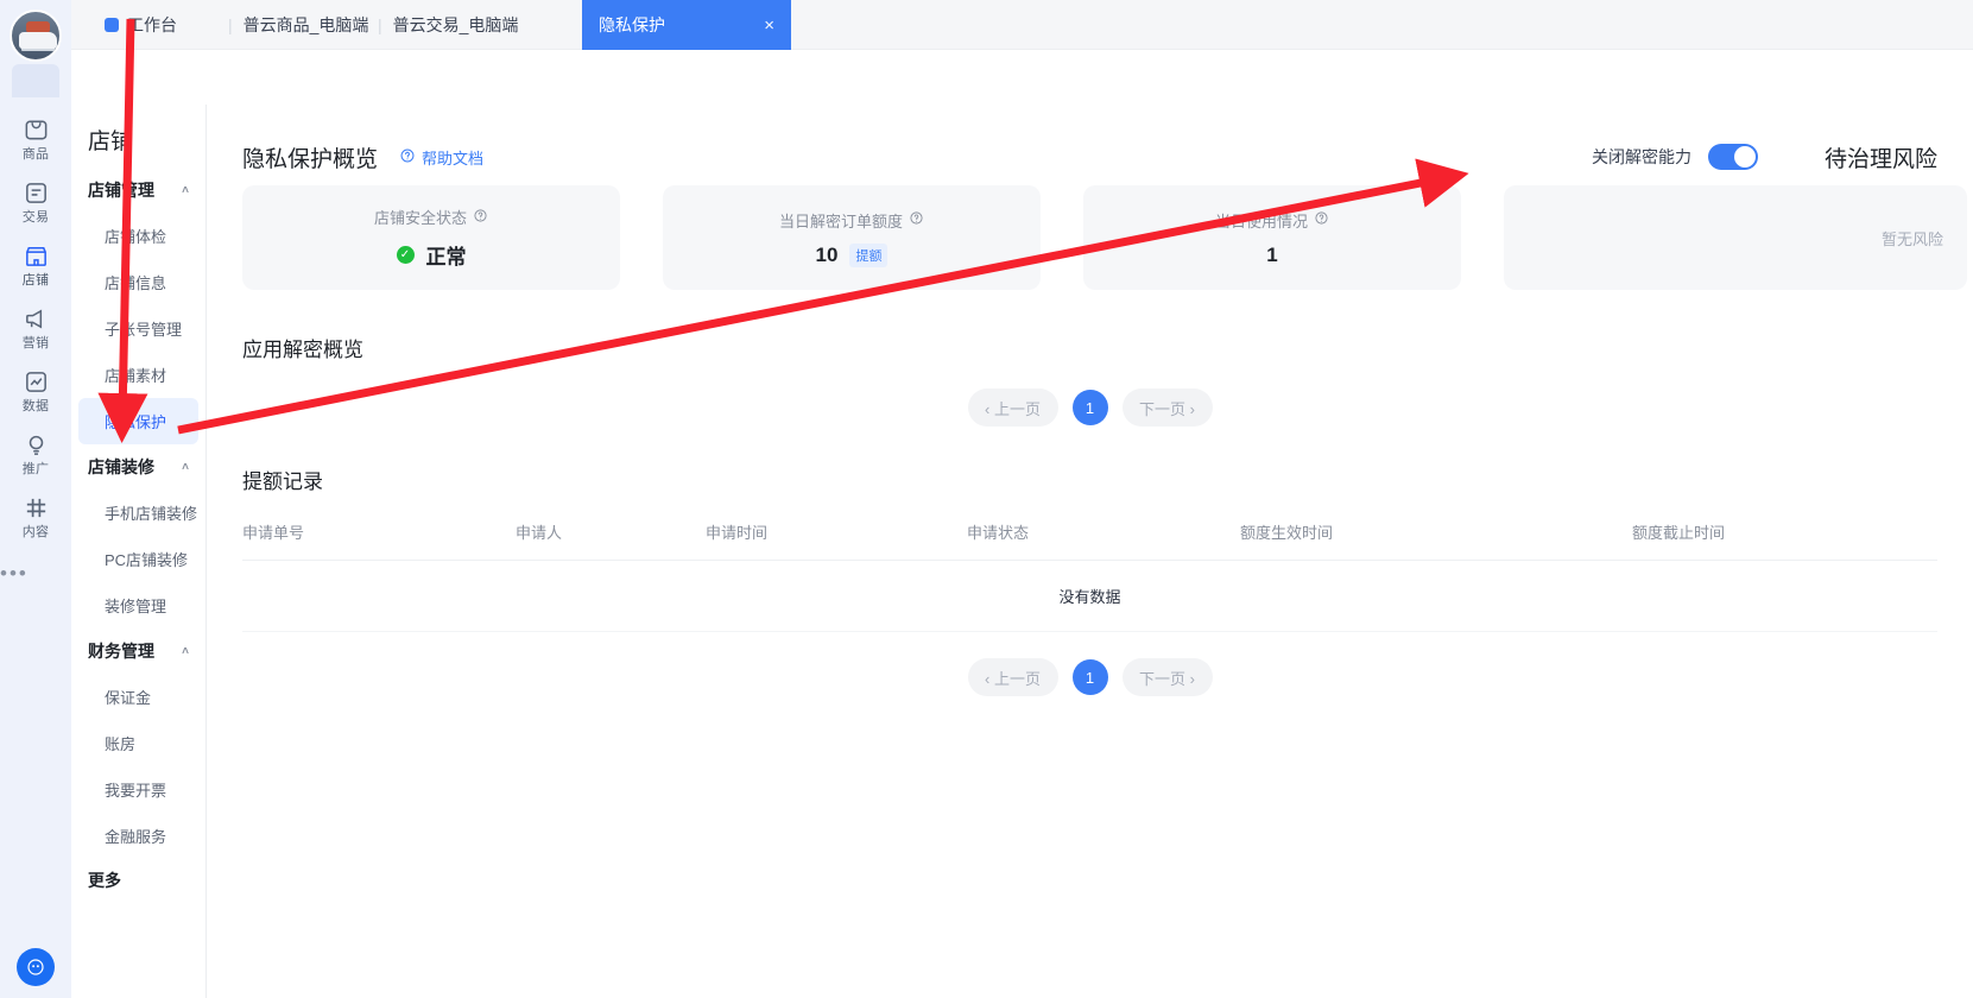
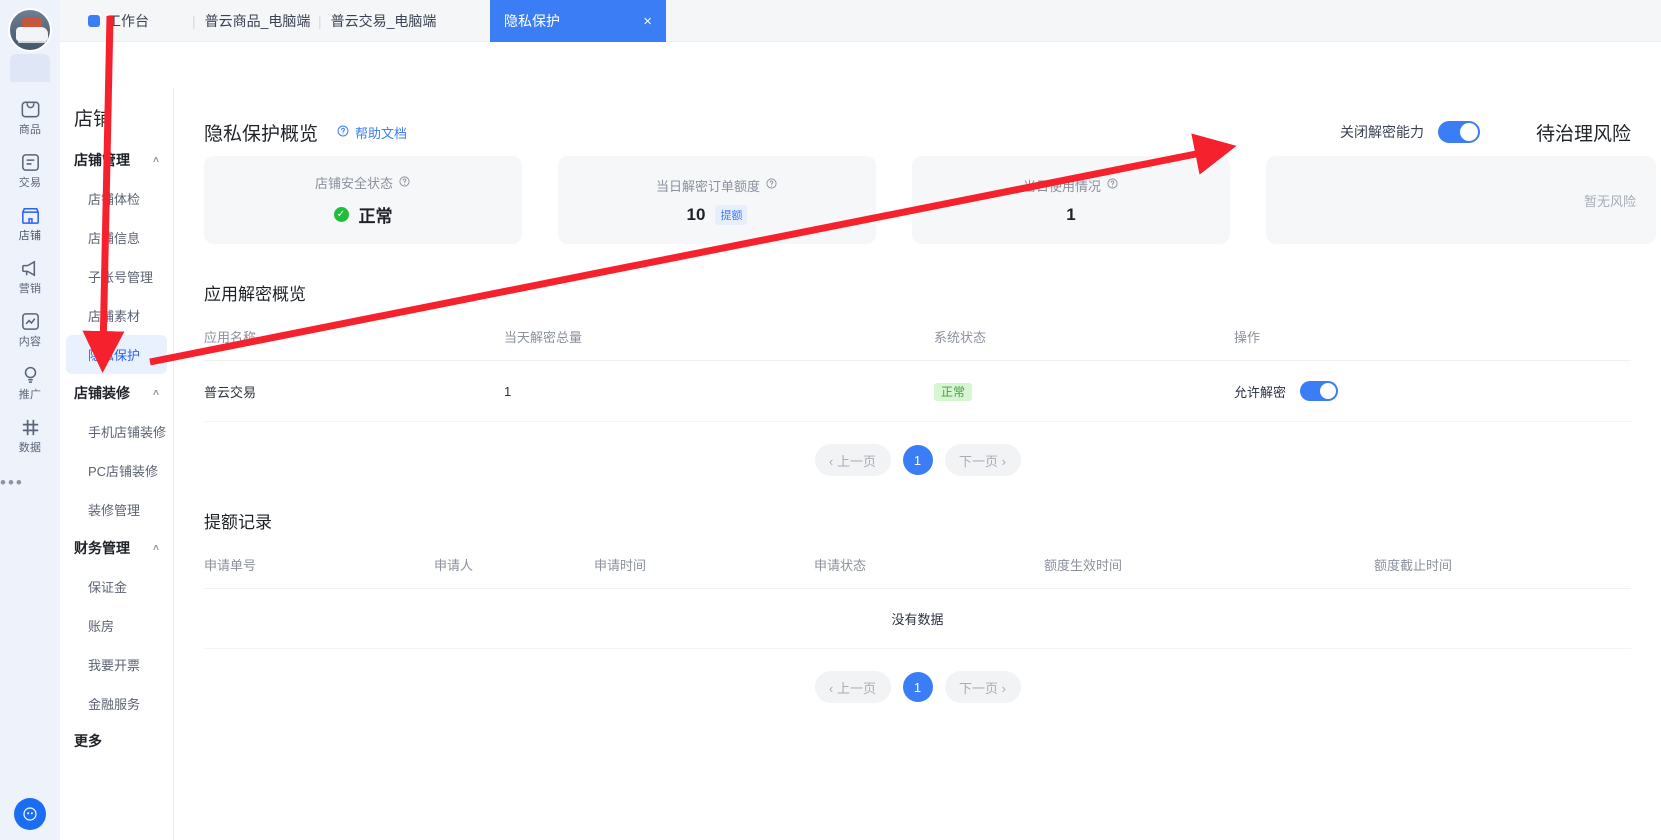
  商品
  交易
  店铺
  营销
- 数据
+ 内容
  推广
- 内容
+ 数据
  •••
  工作台
  |
  普云商品_电脑端
  |
  普云交易_电脑端
  隐私保护
  ×
  店铺
  店铺理
  ˄
  店体检
  店信息
  子号管理
  店铺素材
  隐私保护
  店铺装修
  ˄
  手机店铺装修
  PC店铺装修
  装修管理
  财务管理
  ˄
  保证金
  账房
  我要开票
  金融服务
  更多
  隐私保护概览
  帮助文档
  关闭解密能力
  待治理风险
  店铺安全状态
  ✓
  正常
  当日解密订单额度
  10
  提额
  1
  暂无风险
  应用解密概览
+ 应用名称	当天解密总量	系统状态	操作
+ 普云交易	1	正常	允许解密
  ‹ 上一页
  1
  下一页 ›
  提额记录
  申请单号	申请人	申请时间	申请状态	额度生效时间	额度截止时间
  没有数据
  ‹ 上一页
  1
  下一页 ›
